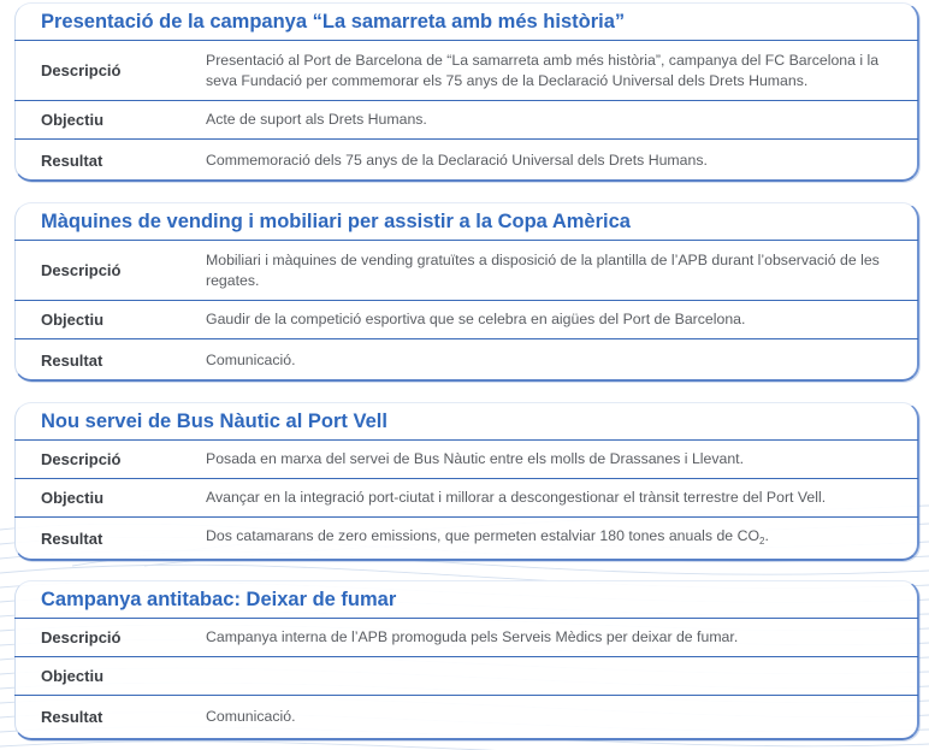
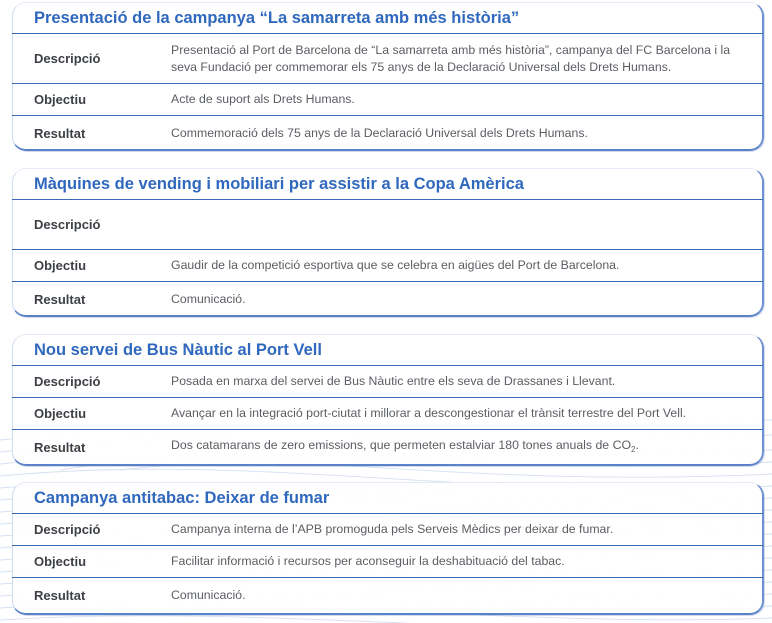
  Presentació de la campanya “La samarreta amb més història”
  Descripció
  Presentació al Port de Barcelona de “La samarreta amb més història”, campanya del FC Barcelona i la seva Fundació per commemorar els 75 anys de la Declaració Universal dels Drets Humans.
  Objectiu
  Acte de suport als Drets Humans.
  Resultat
  Commemoració dels 75 anys de la Declaració Universal dels Drets Humans.
  Màquines de vending i mobiliari per assistir a la Copa Amèrica
  Descripció
- Mobiliari i màquines de vending gratuïtes a disposició de la plantilla de l’APB durant l’observació de les regates.
  Objectiu
  Gaudir de la competició esportiva que se celebra en aigües del Port de Barcelona.
  Resultat
  Comunicació.
  Nou servei de Bus Nàutic al Port Vell
  Descripció
- Posada en marxa del servei de Bus Nàutic entre els molls de Drassanes i Llevant.
+ Posada en marxa del servei de Bus Nàutic entre els seva de Drassanes i Llevant.
  Objectiu
  Avançar en la integració port-ciutat i millorar a descongestionar el trànsit terrestre del Port Vell.
  Resultat
  Dos catamarans de zero emissions, que permeten estalviar 180 tones anuals de CO2.
  Campanya antitabac: Deixar de fumar
  Descripció
  Campanya interna de l’APB promoguda pels Serveis Mèdics per deixar de fumar.
  Objectiu
+ Facilitar informació i recursos per aconseguir la deshabituació del tabac.
  Resultat
  Comunicació.
